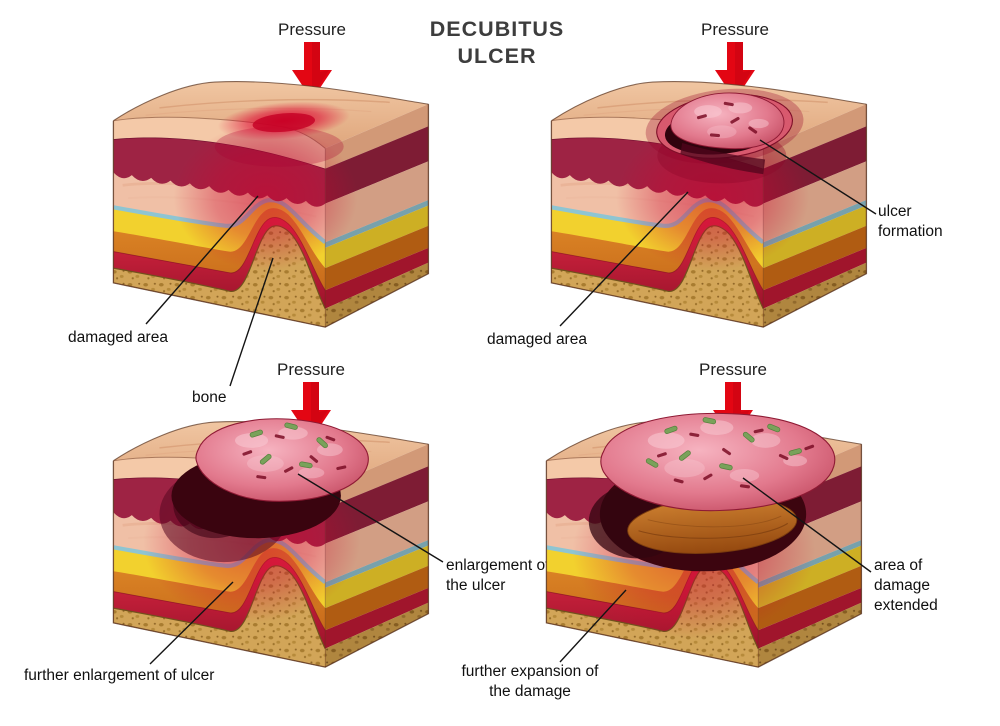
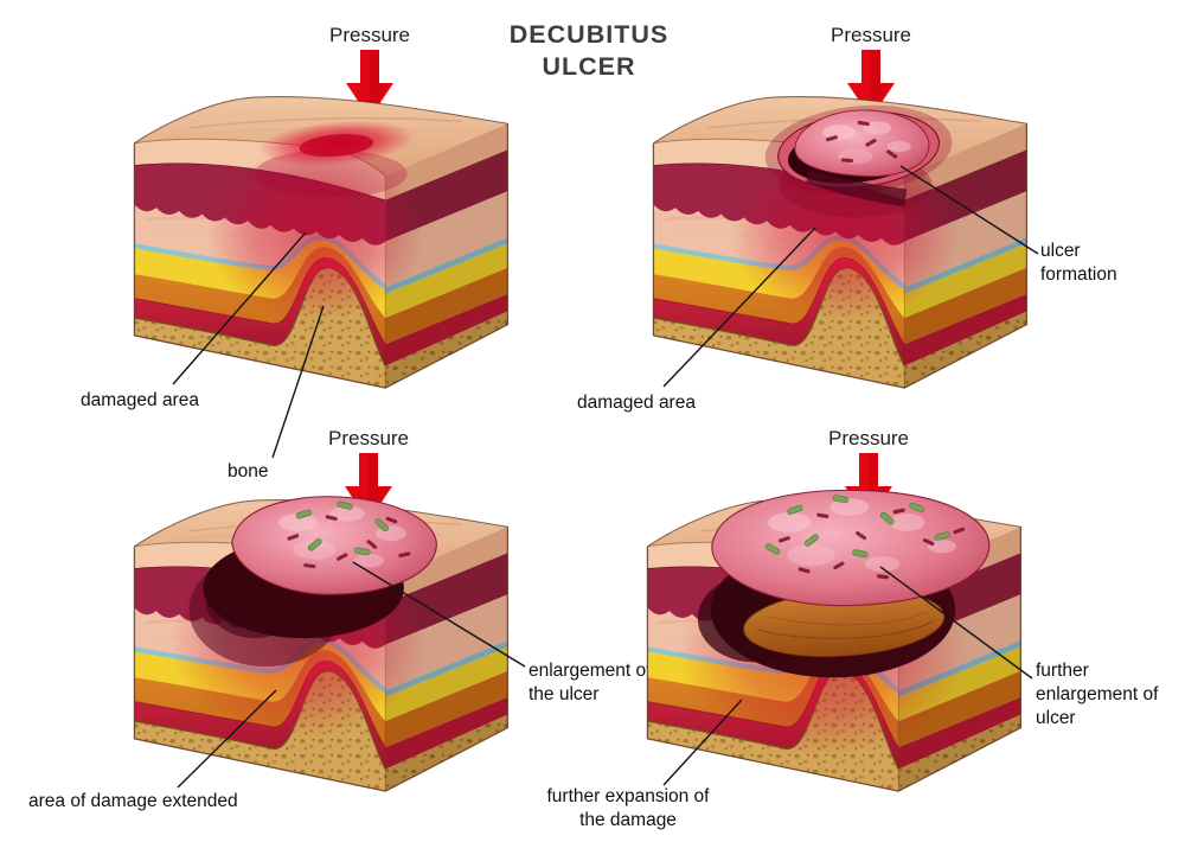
  DECUBITUS
  ULCER
  Pressure
  damaged area
  bone
  Pressure
  damaged area
  ulcer formation
  Pressure
  enlargement o the ulcer
- further enlargement of ulcer
+ area of damage extended
  Pressure
- area of damage extended
+ further enlargement of ulcer
  further expansion of the damage
